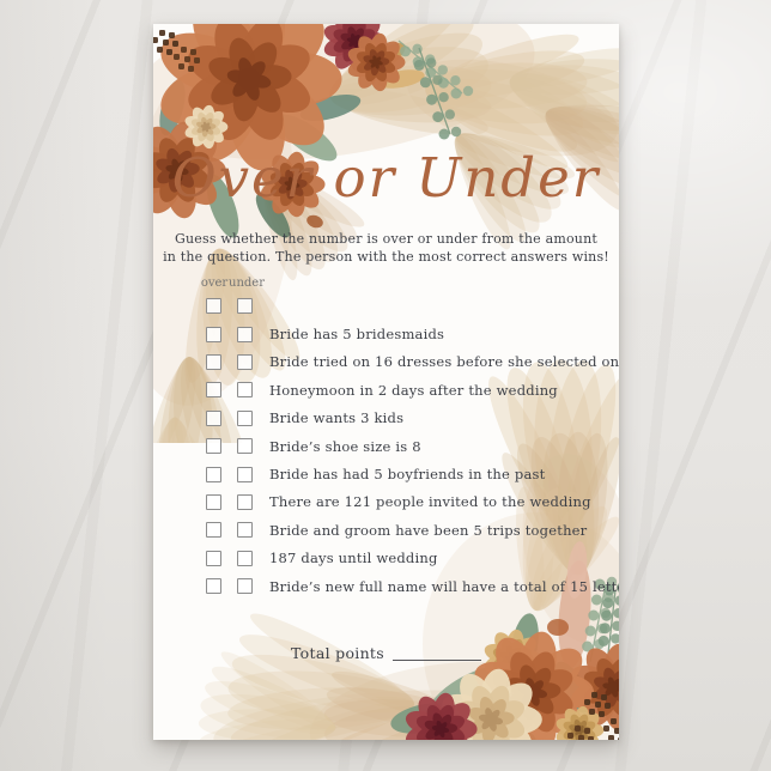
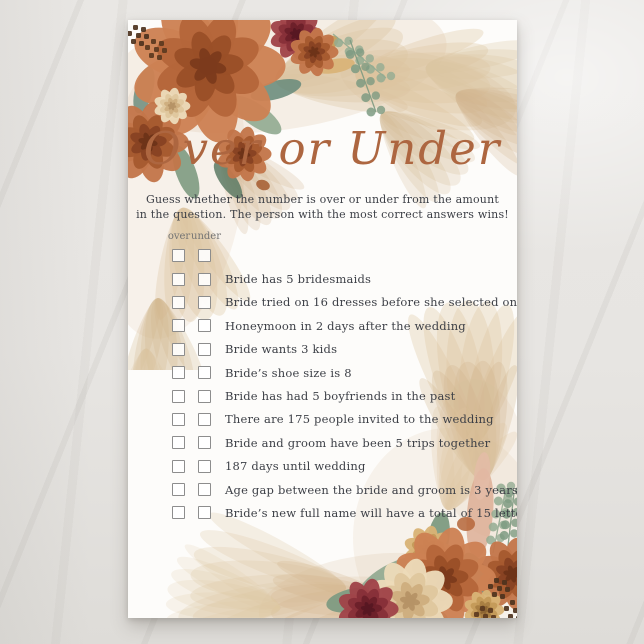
  Over or Under
  Guess whether the number is over or under from the amount
  in the question. The person with the most correct answers wins!
  over
  under
  Bride has 5 bridesmaids
  Bride tried on 16 dresses before she selected on
  Honeymoon in 2 days after the wedding
  Bride wants 3 kids
  Bride’s shoe size is 8
  Bride has had 5 boyfriends in the past
- There are 121 people invited to the wedding
+ There are 175 people invited to the wedding
  Bride and groom have been 5 trips together
  187 days until wedding
+ Age gap between the bride and groom is 3 years
  Bride’s new full name will have a total of 15 lett
- Total points
